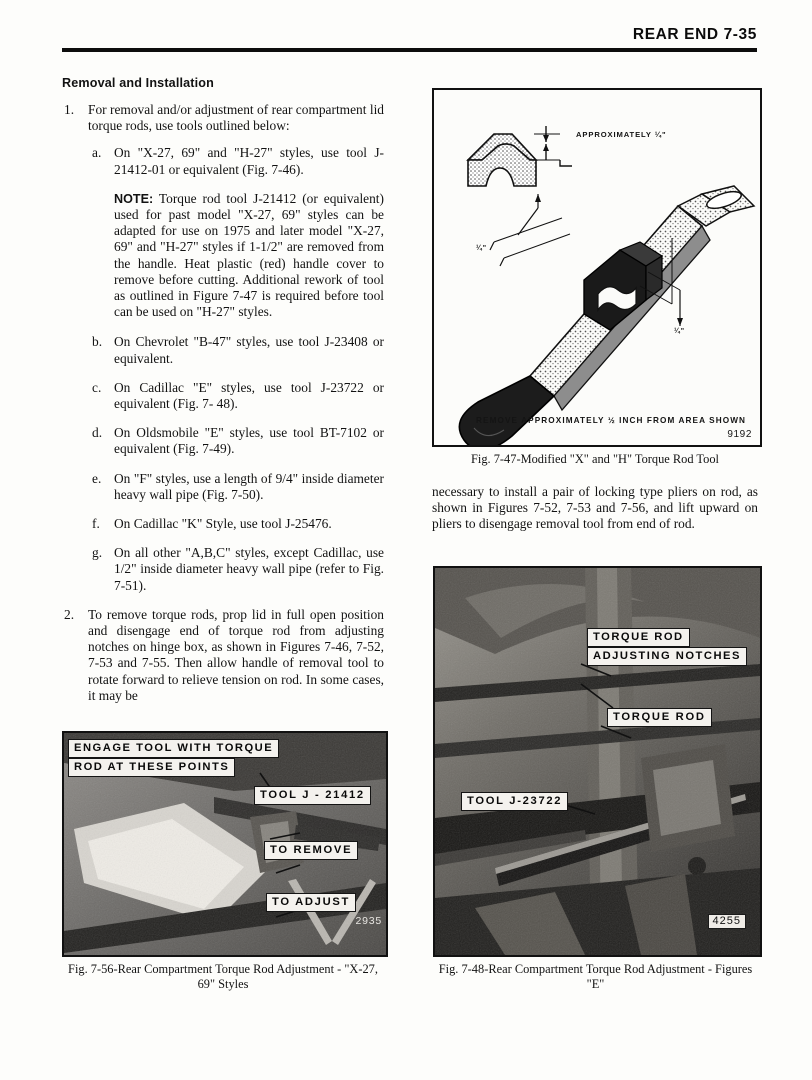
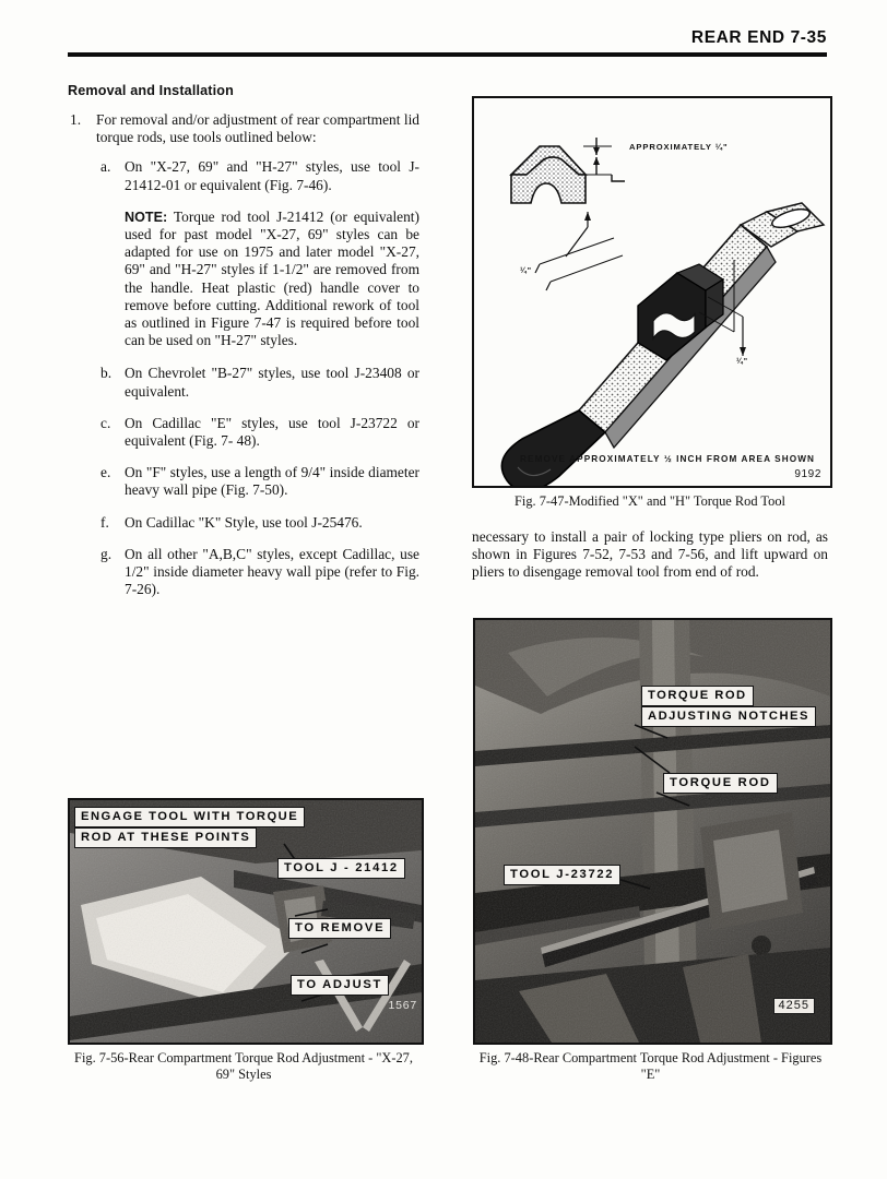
  REAR END 7-35
  Removal and Installation
  1.
  For removal and/or adjustment of rear compartment lid torque rods, use tools outlined below:
  a.
  On "X-27, 69" and "H-27" styles, use tool J-21412-01 or equivalent (Fig. 7-46).
  NOTE: Torque rod tool J-21412 (or equivalent) used for past model "X-27, 69" styles can be adapted for use on 1975 and later model "X-27, 69" and "H-27" styles if 1-1/2" are removed from the handle. Heat plastic (red) handle cover to remove before cutting. Additional rework of tool as outlined in Figure 7-47 is required before tool can be used on "H-27" styles.
  b.
- On Chevrolet "B-47" styles, use tool J-23408 or equivalent.
+ On Chevrolet "B-27" styles, use tool J-23408 or equivalent.
  c.
  On Cadillac "E" styles, use tool J-23722 or equivalent (Fig. 7- 48).
- d.
- On Oldsmobile "E" styles, use tool BT-7102 or equivalent (Fig. 7-49).
  e.
  On "F" styles, use a length of 9/4" inside diameter heavy wall pipe (Fig. 7-50).
  f.
  On Cadillac "K" Style, use tool J-25476.
  g.
- On all other "A,B,C" styles, except Cadillac, use 1/2" inside diameter heavy wall pipe (refer to Fig. 7-51).
+ On all other "A,B,C" styles, except Cadillac, use 1/2" inside diameter heavy wall pipe (refer to Fig. 7-26).
- 2.
- To remove torque rods, prop lid in full open position and disengage end of torque rod from adjusting notches on hinge box, as shown in Figures 7-46, 7-52, 7-53 and 7-55. Then allow handle of removal tool to rotate forward to relieve tension on rod. In some cases, it may be
  APPROXIMATELY ¼"
  REMOVE APPROXIMATELY ½ INCH FROM AREA SHOWN
  9192
  Fig. 7-47-Modified "X" and "H" Torque Rod Tool
  necessary to install a pair of locking type pliers on rod, as shown in Figures 7-52, 7-53 and 7-56, and lift upward on pliers to disengage removal tool from end of rod.
  ENGAGE TOOL WITH TORQUE
  ROD AT THESE POINTS
  TOOL J - 21412
  TO REMOVE
  TO ADJUST
- 2935
+ 1567
  Fig. 7-56-Rear Compartment Torque Rod Adjustment - "X-27, 69" Styles
  TORQUE ROD
  ADJUSTING NOTCHES
  TORQUE ROD
  TOOL J-23722
  4255
  Fig. 7-48-Rear Compartment Torque Rod Adjustment - Figures "E"
